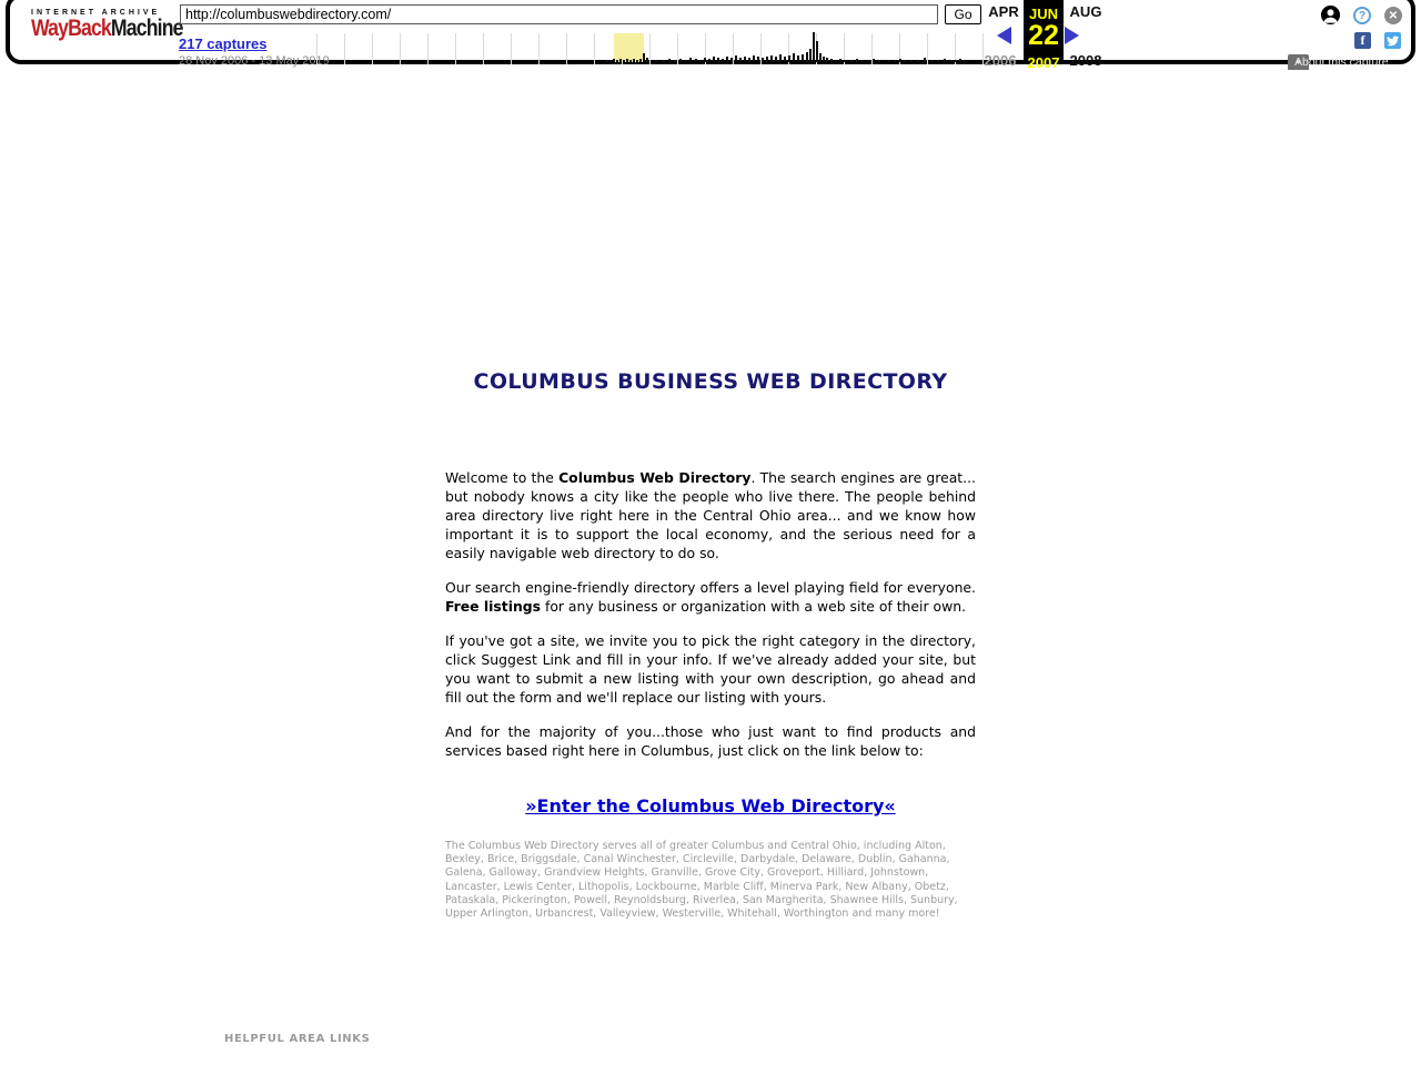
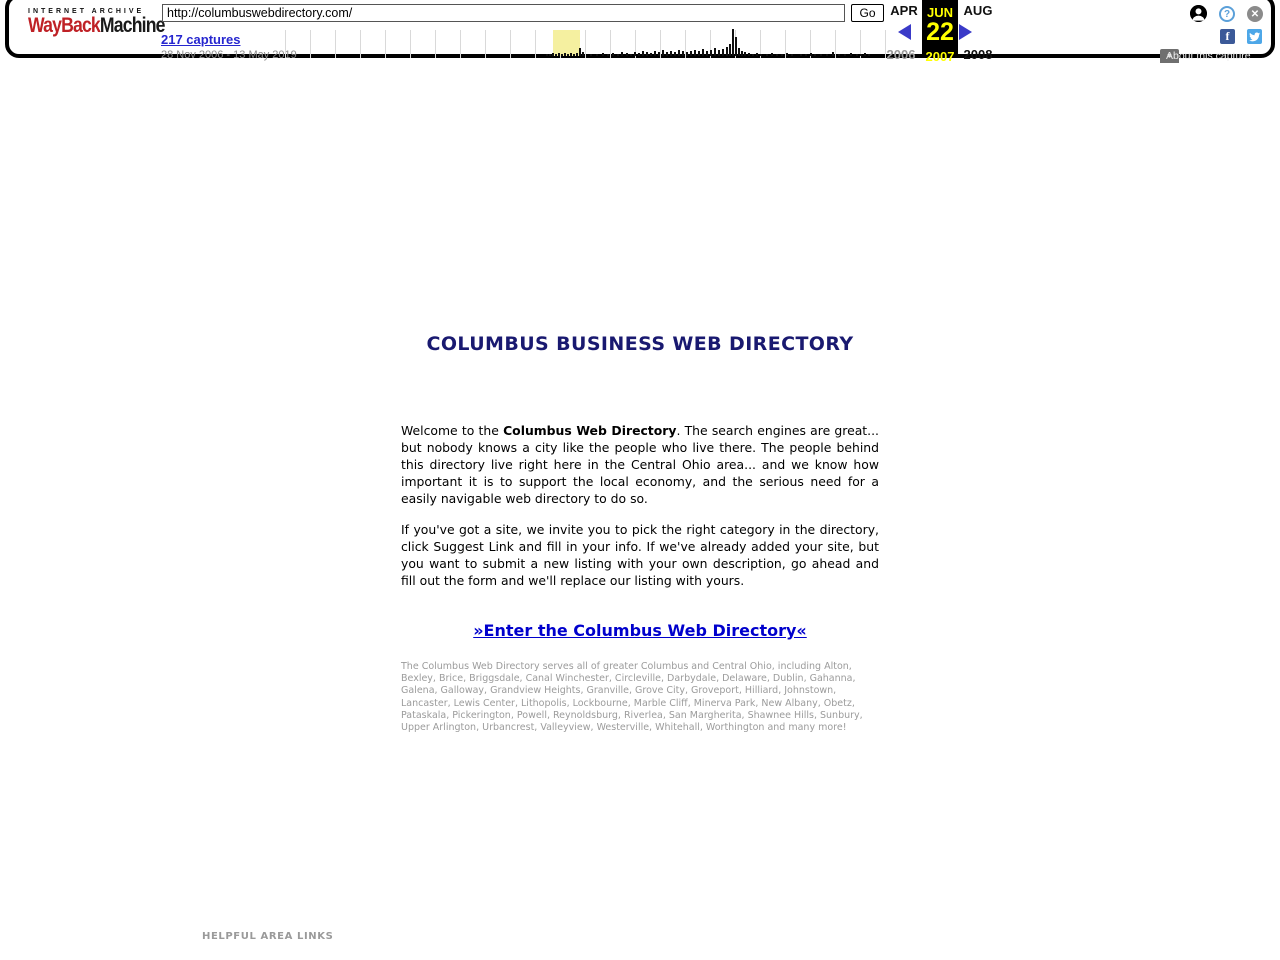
  WayBackMachine
  http://columbuswebdirectory.com/
  Go
  217 captures
  28 Nov 2006 - 13 May 2019
  APR
  AUG
  JUN
  22
  2007
  2006
  2008
  ?
  ✕
  f
  About this capture
  COLUMBUS BUSINESS WEB DIRECTORY
- Welcome to the Columbus Web Directory. The search engines are great... but nobody knows a city like the people who live there. The people behind area directory live right here in the Central Ohio area... and we know how important it is to support the local economy, and the serious need for a easily navigable web directory to do so.
+ Welcome to the Columbus Web Directory. The search engines are great... but nobody knows a city like the people who live there. The people behind this directory live right here in the Central Ohio area... and we know how important it is to support the local economy, and the serious need for a easily navigable web directory to do so.
- Our search engine-friendly directory offers a level playing field for everyone. Free listings for any business or organization with a web site of their own.
  If you've got a site, we invite you to pick the right category in the directory, click Suggest Link and fill in your info. If we've already added your site, but you want to submit a new listing with your own description, go ahead and fill out the form and we'll replace our listing with yours.
- And for the majority of you...those who just want to find products and services based right here in Columbus, just click on the link below to:
  »Enter the Columbus Web Directory«
  The Columbus Web Directory serves all of greater Columbus and Central Ohio, including Alton, Bexley, Brice, Briggsdale, Canal Winchester, Circleville, Darbydale, Delaware, Dublin, Gahanna, Galena, Galloway, Grandview Heights, Granville, Grove City, Groveport, Hilliard, Johnstown, Lancaster, Lewis Center, Lithopolis, Lockbourne, Marble Cliff, Minerva Park, New Albany, Obetz, Pataskala, Pickerington, Powell, Reynoldsburg, Riverlea, San Margherita, Shawnee Hills, Sunbury, Upper Arlington, Urbancrest, Valleyview, Westerville, Whitehall, Worthington and many more!
  HELPFUL AREA LINKS
